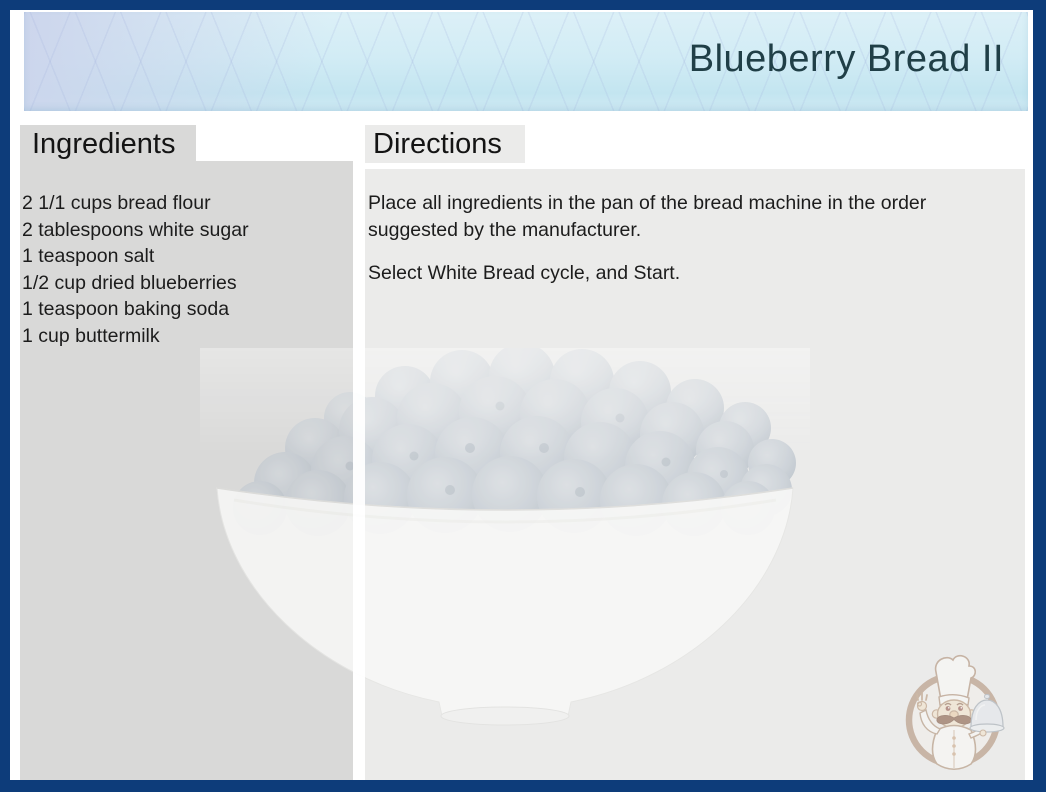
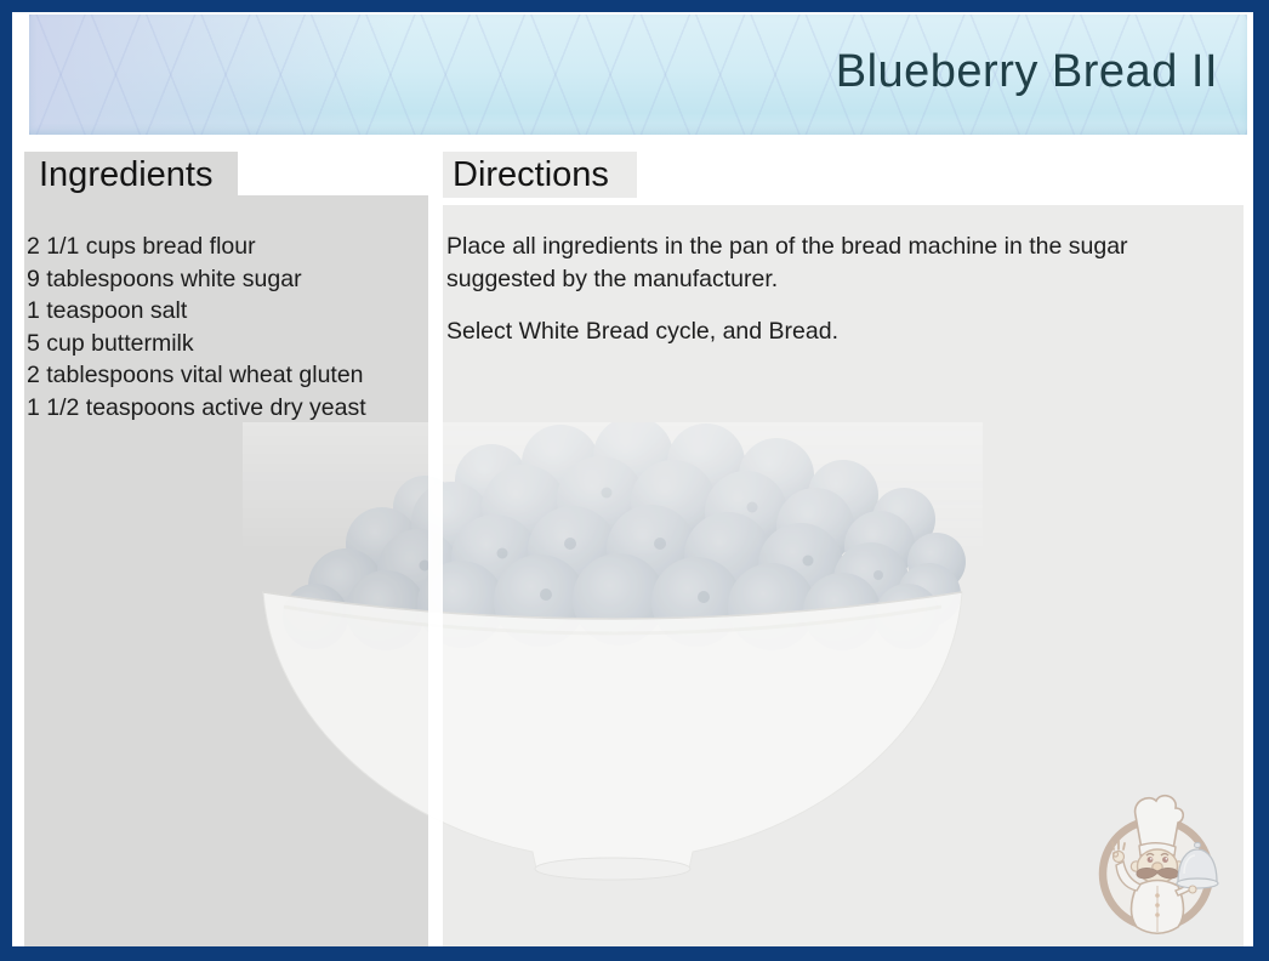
  Blueberry Bread II
  Ingredients
  Directions
  2 1/1 cups bread flour
- 2 tablespoons white sugar
+ 9 tablespoons white sugar
  1 teaspoon salt
- 1/2 cup dried blueberries
- 1 teaspoon baking soda
- 1 cup buttermilk
+ 5 cup buttermilk
+ 2 tablespoons vital wheat gluten
+ 1 1/2 teaspoons active dry yeast
- Place all ingredients in the pan of the bread machine in the order suggested by the manufacturer.
+ Place all ingredients in the pan of the bread machine in the sugar suggested by the manufacturer.
- Select White Bread cycle, and Start.
+ Select White Bread cycle, and Bread.
